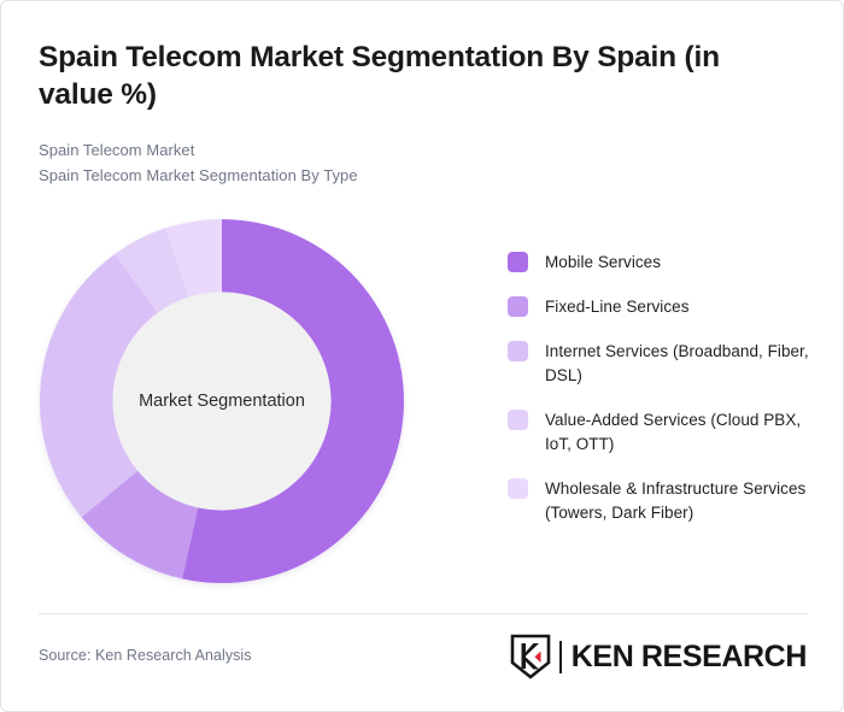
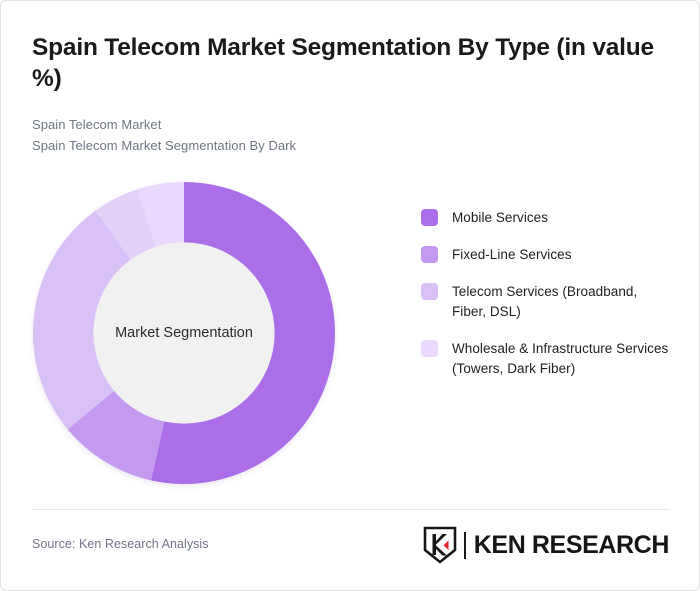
- Spain Telecom Market Segmentation By Spain (in value %)
+ Spain Telecom Market Segmentation By Type (in value %)
  Spain Telecom Market
- Spain Telecom Market Segmentation By Type
+ Spain Telecom Market Segmentation By Dark
  Market Segmentation
  Mobile Services
  Fixed-Line Services
- Internet Services (Broadband, Fiber, DSL)
+ Telecom Services (Broadband, Fiber, DSL)
- Value-Added Services (Cloud PBX, IoT, OTT)
  Wholesale & Infrastructure Services (Towers, Dark Fiber)
  Source: Ken Research Analysis
  KEN RESEARCH
